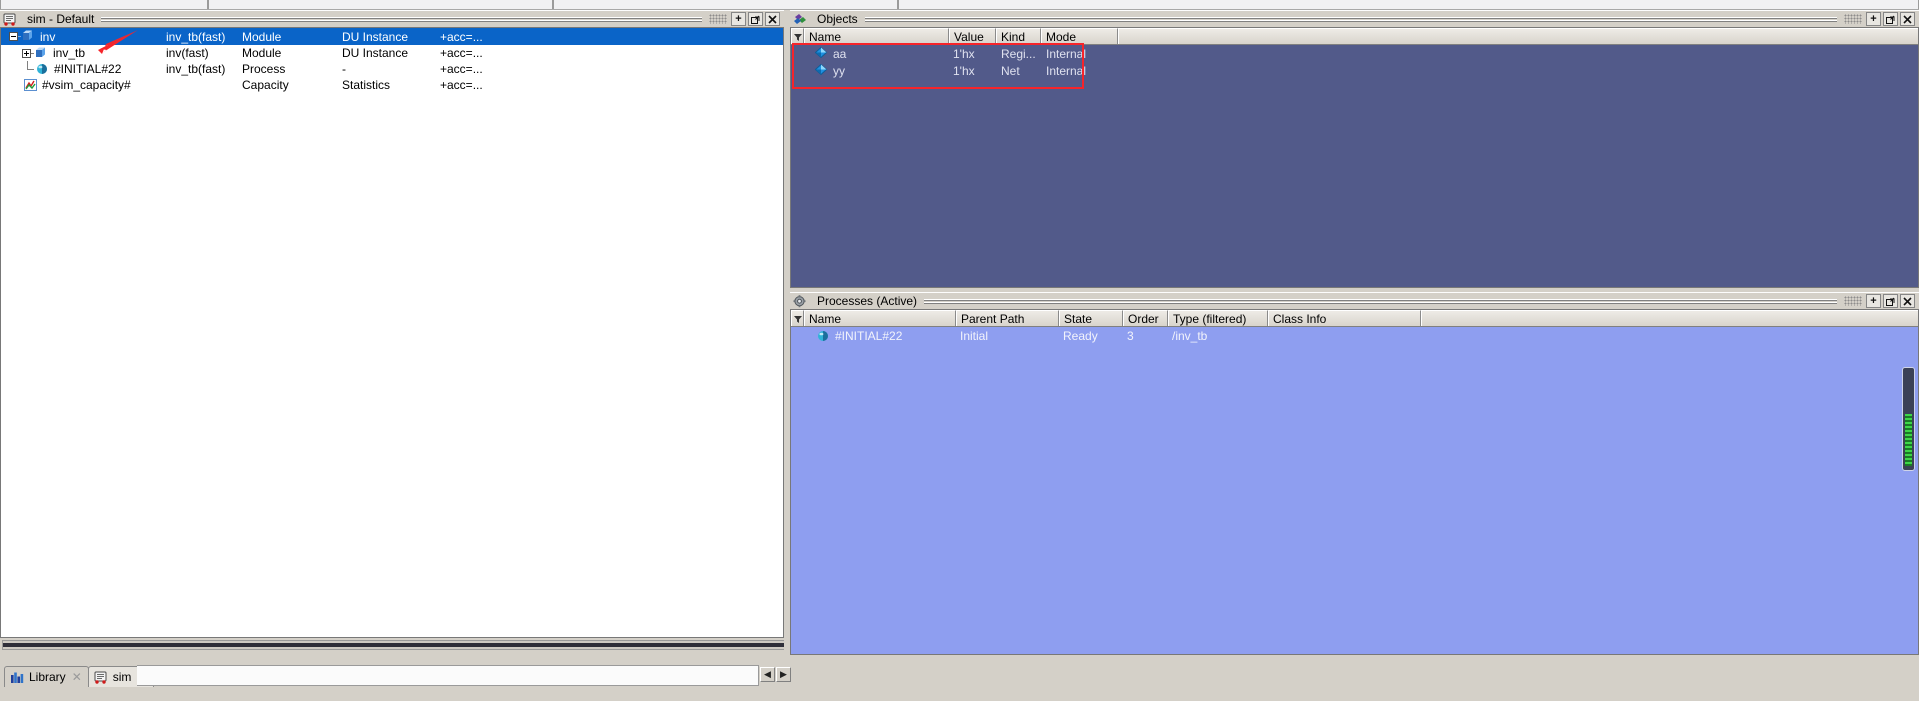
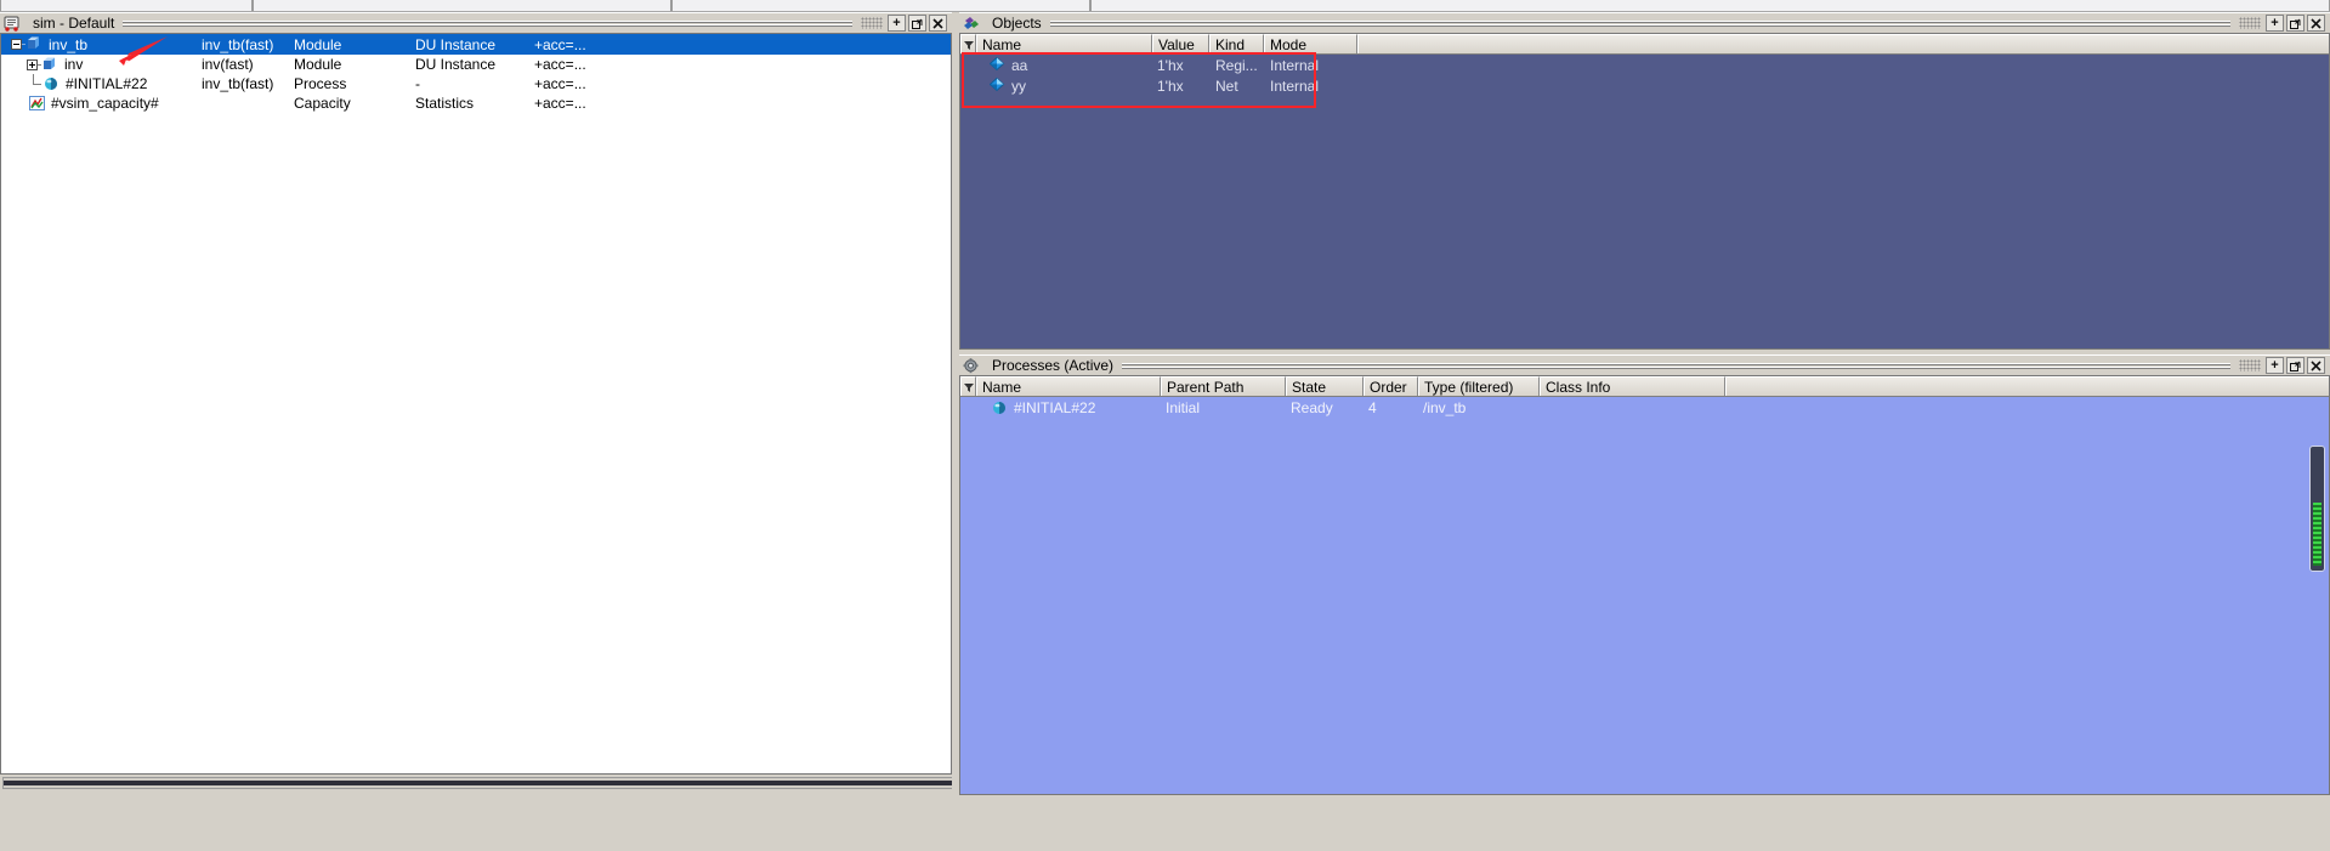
  sim - Default
  +
- inv
+ inv_tb
  inv_tb(fast)
  Module
  DU Instance
  +acc=...
- inv_tb
+ inv
  inv(fast)
  Module
  DU Instance
  +acc=...
  #INITIAL#22
  inv_tb(fast)
  Process
  -
  +acc=...
  #vsim_capacity#
  Capacity
  Statistics
  +acc=...
  Objects
  +
  Name
  Value
  Kind
  Mode
  aa
  1'hx
  Regi...
  Internal
  yy
  1'hx
  Net
  Internal
  Processes (Active)
  +
  Name
  Parent Path
  State
  Order
  Type (filtered)
  Class Info
  #INITIAL#22
  Initial
  Ready
- 3
+ 4
  /inv_tb
- Library
- ✕
- sim
- ◀
- ▶
